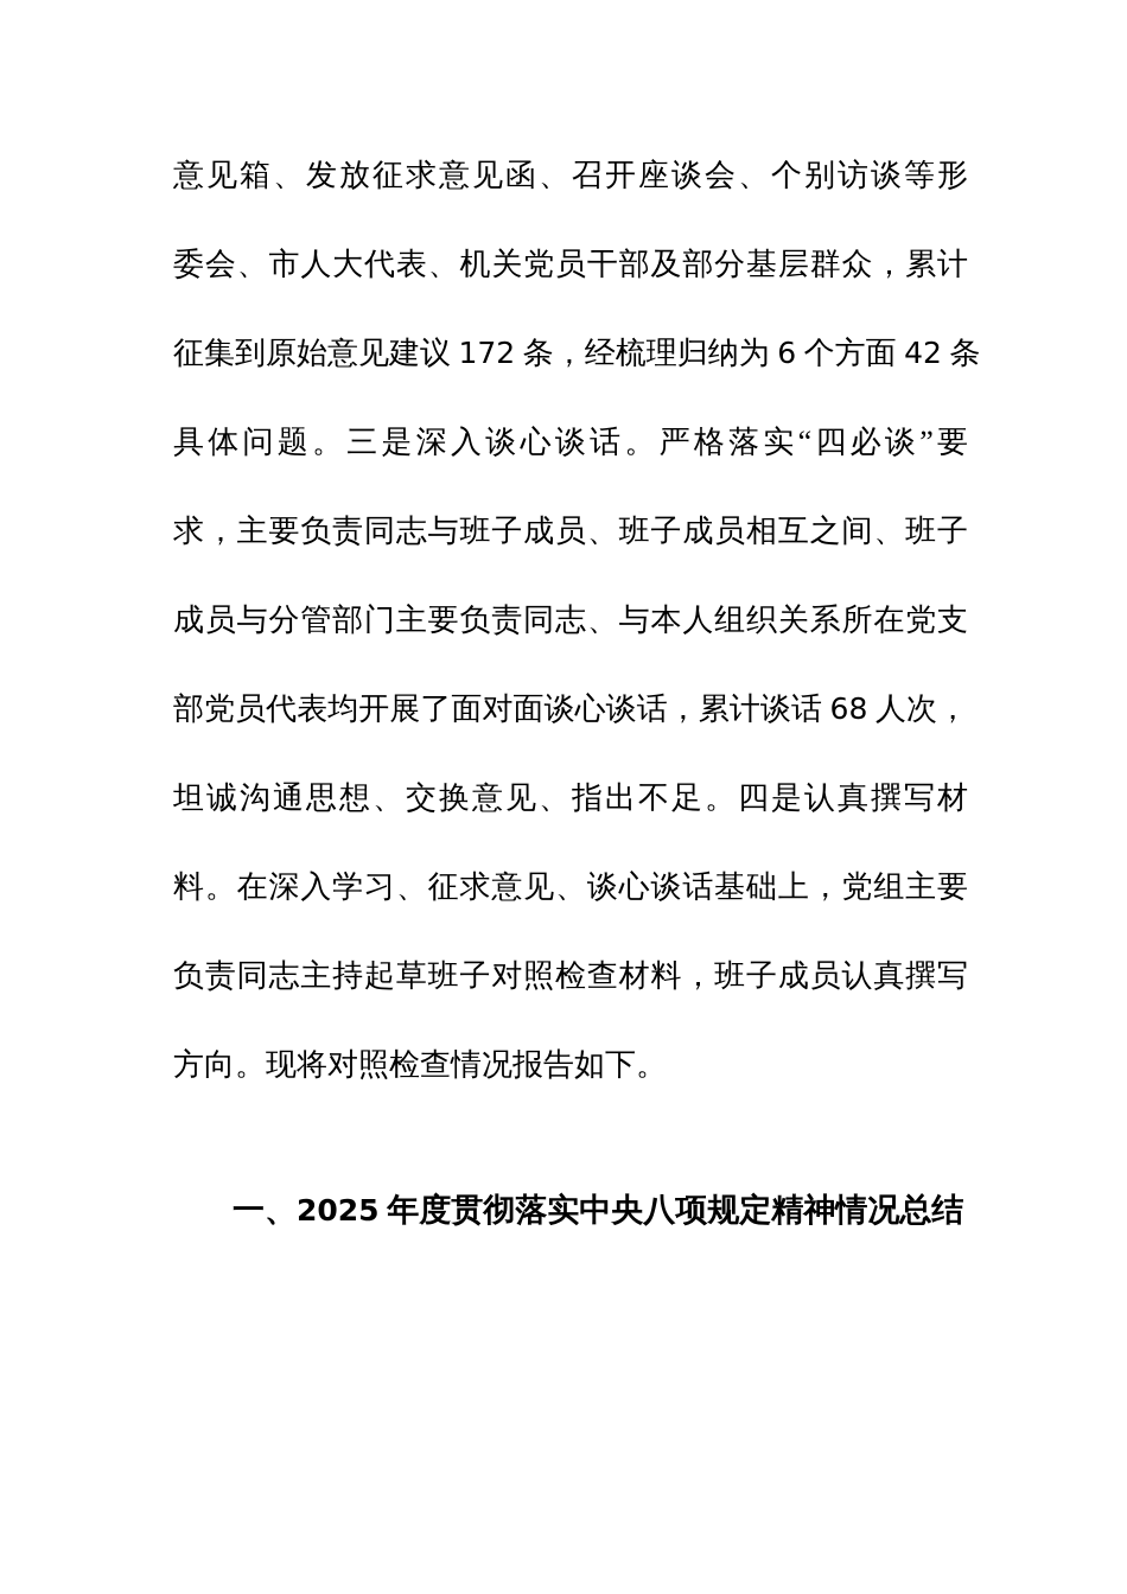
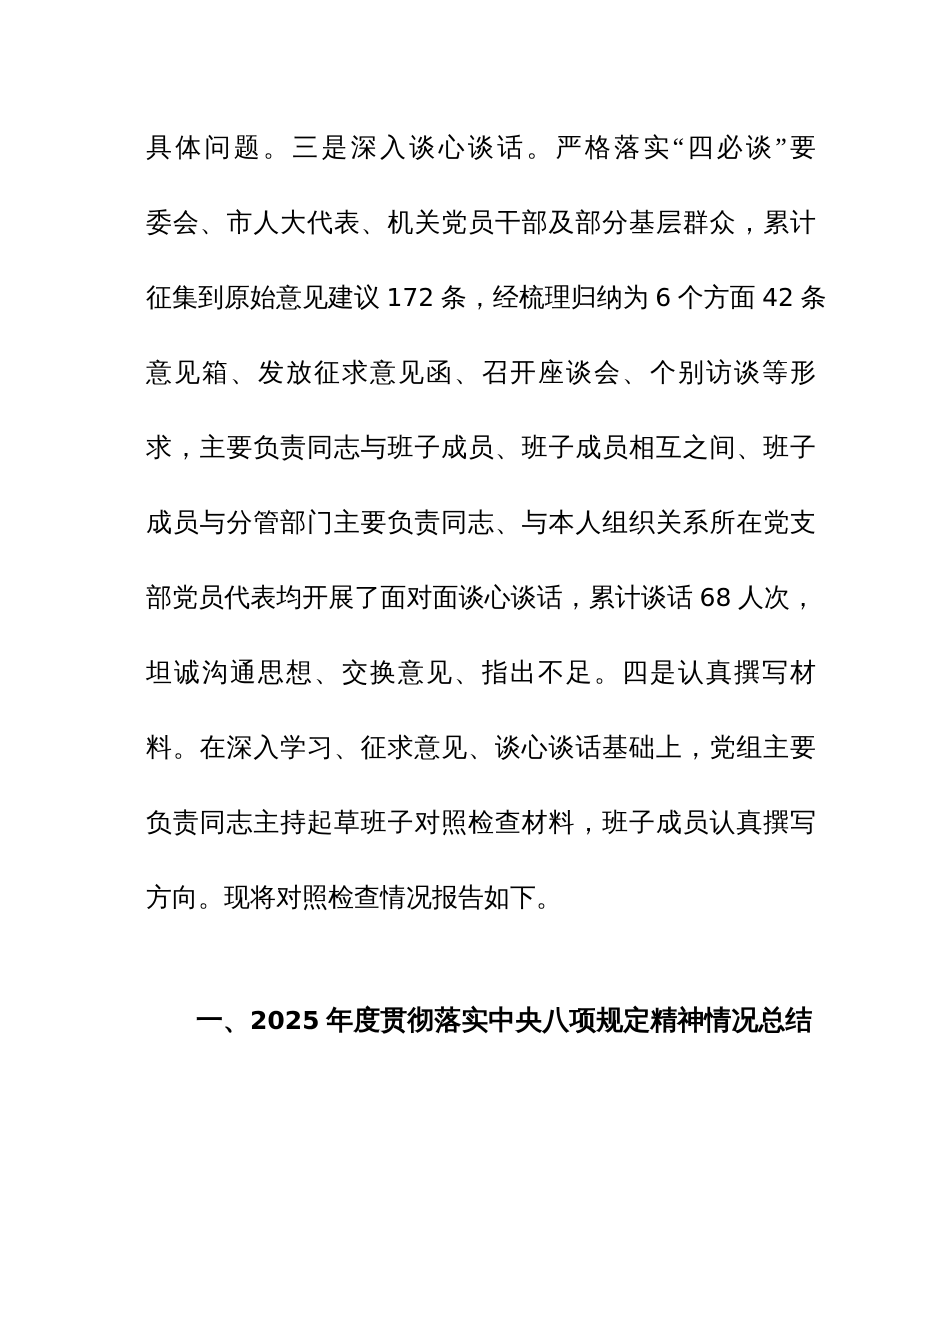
- 意见箱、发放征求意见函、召开座谈会、个别访谈等形
+ 具体问题。三是深入谈心谈话。严格落实“四必谈”要
  委会、市人大代表、机关党员干部及部分基层群众，累计
  征集到原始意见建议 172 条，经梳理归纳为 6 个方面 42 条
- 具体问题。三是深入谈心谈话。严格落实“四必谈”要
+ 意见箱、发放征求意见函、召开座谈会、个别访谈等形
  求，主要负责同志与班子成员、班子成员相互之间、班子
  成员与分管部门主要负责同志、与本人组织关系所在党支
  部党员代表均开展了面对面谈心谈话，累计谈话 68 人次，
  坦诚沟通思想、交换意见、指出不足。四是认真撰写材
  料。在深入学习、征求意见、谈心谈话基础上，党组主要
  负责同志主持起草班子对照检查材料，班子成员认真撰写
  方向。现将对照检查情况报告如下。
  一、2025 年度贯彻落实中央八项规定精神情况总结
